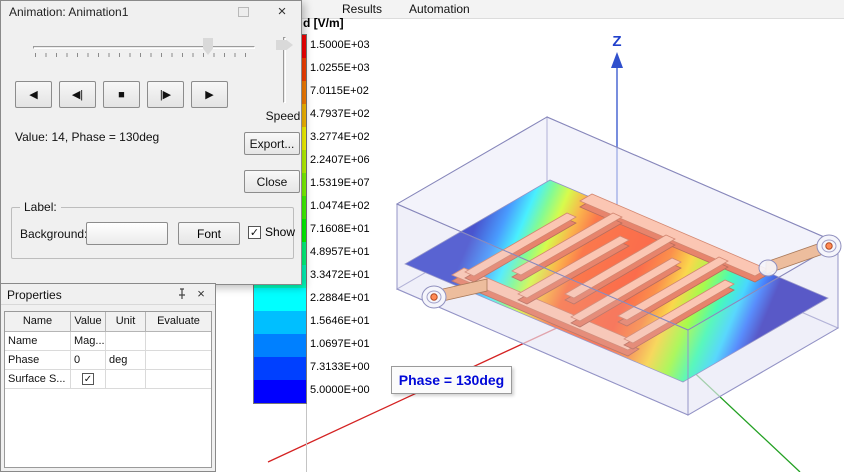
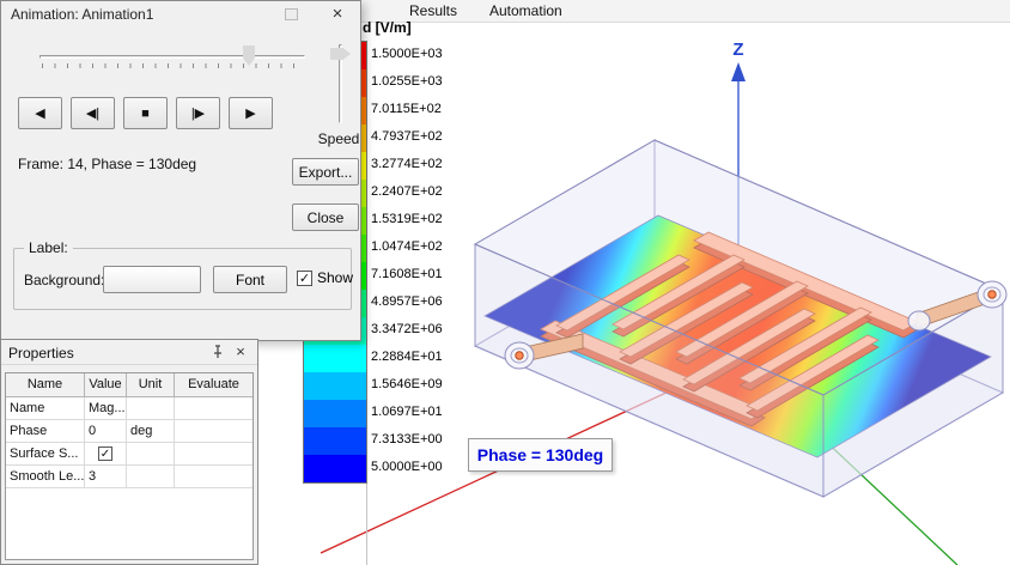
  Results
  Automation
  Z
  Phase = 130deg
  d [V/m]
  1.5000E+03
  1.0255E+03
  7.0115E+02
  4.7937E+02
  3.2774E+02
- 2.2407E+06
+ 2.2407E+02
- 1.5319E+07
+ 1.5319E+02
  1.0474E+02
  7.1608E+01
- 4.8957E+01
+ 4.8957E+06
- 3.3472E+01
+ 3.3472E+06
  2.2884E+01
- 1.5646E+01
+ 1.5646E+09
  1.0697E+01
  7.3133E+00
  5.0000E+00
  Animation: Animation1
  ×
  Speed
  ◀
  ◀|
  ■
  |▶
  ▶
- Value: 14, Phase = 130deg
+ Frame: 14, Phase = 130deg
  Export...
  Close
  Label:
  Background
  Font
  ✓
  Show
  Properties
  ×
  Name
  Value
  Unit
  Evaluate
  Name
  Mag...
  Phase
  0
  deg
  Surface S...
  ✓
+ Smooth Le...
+ 3
